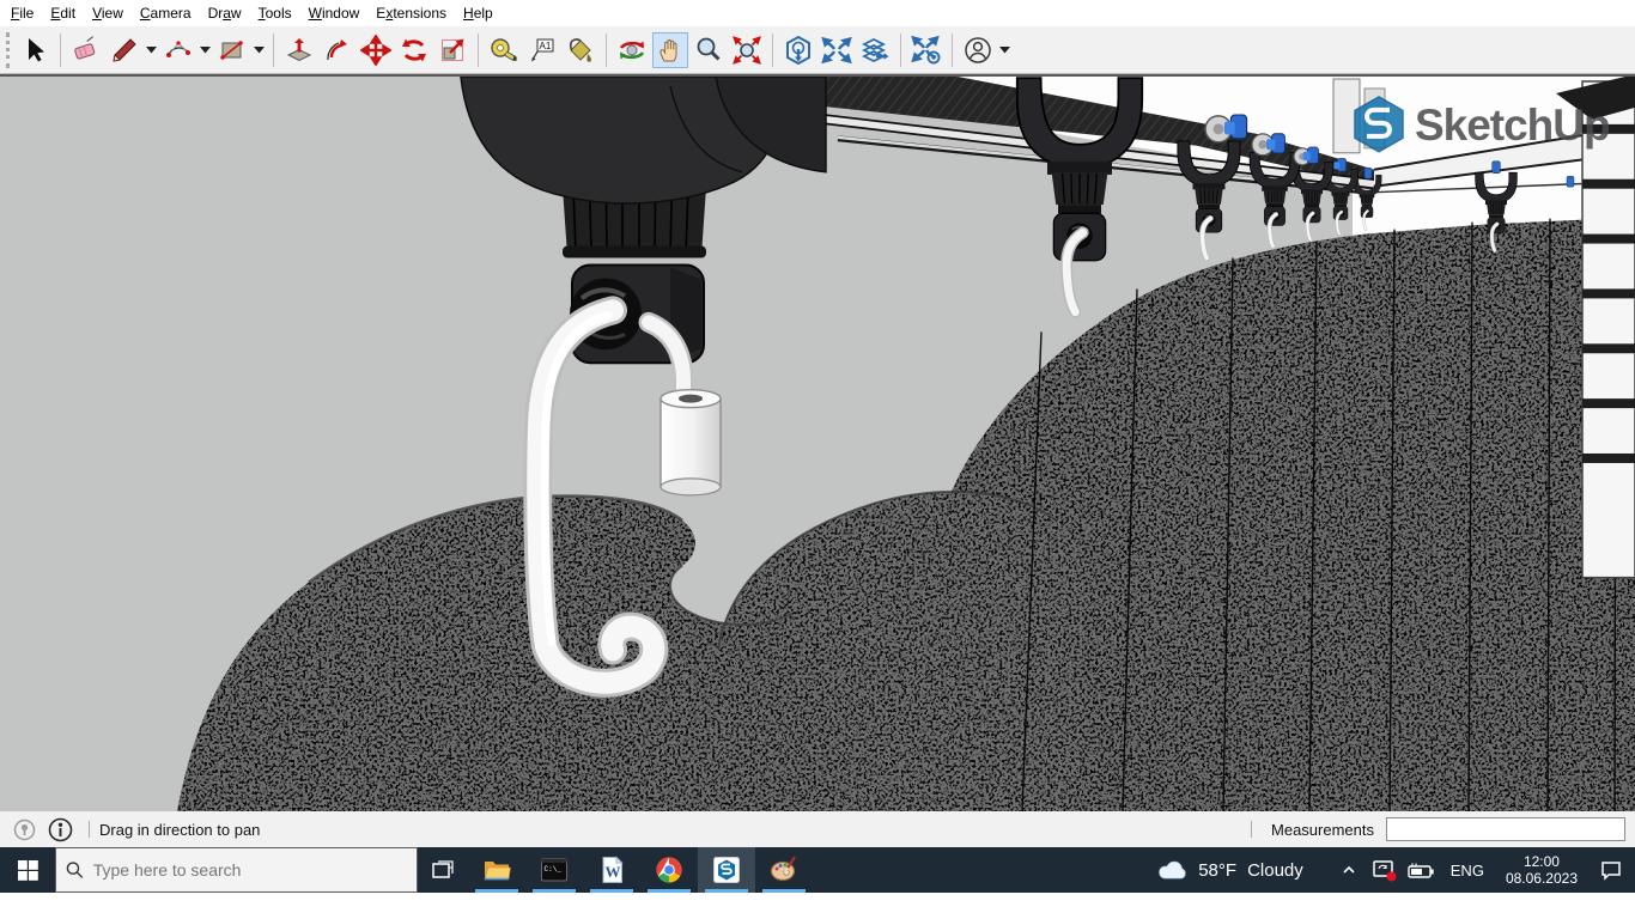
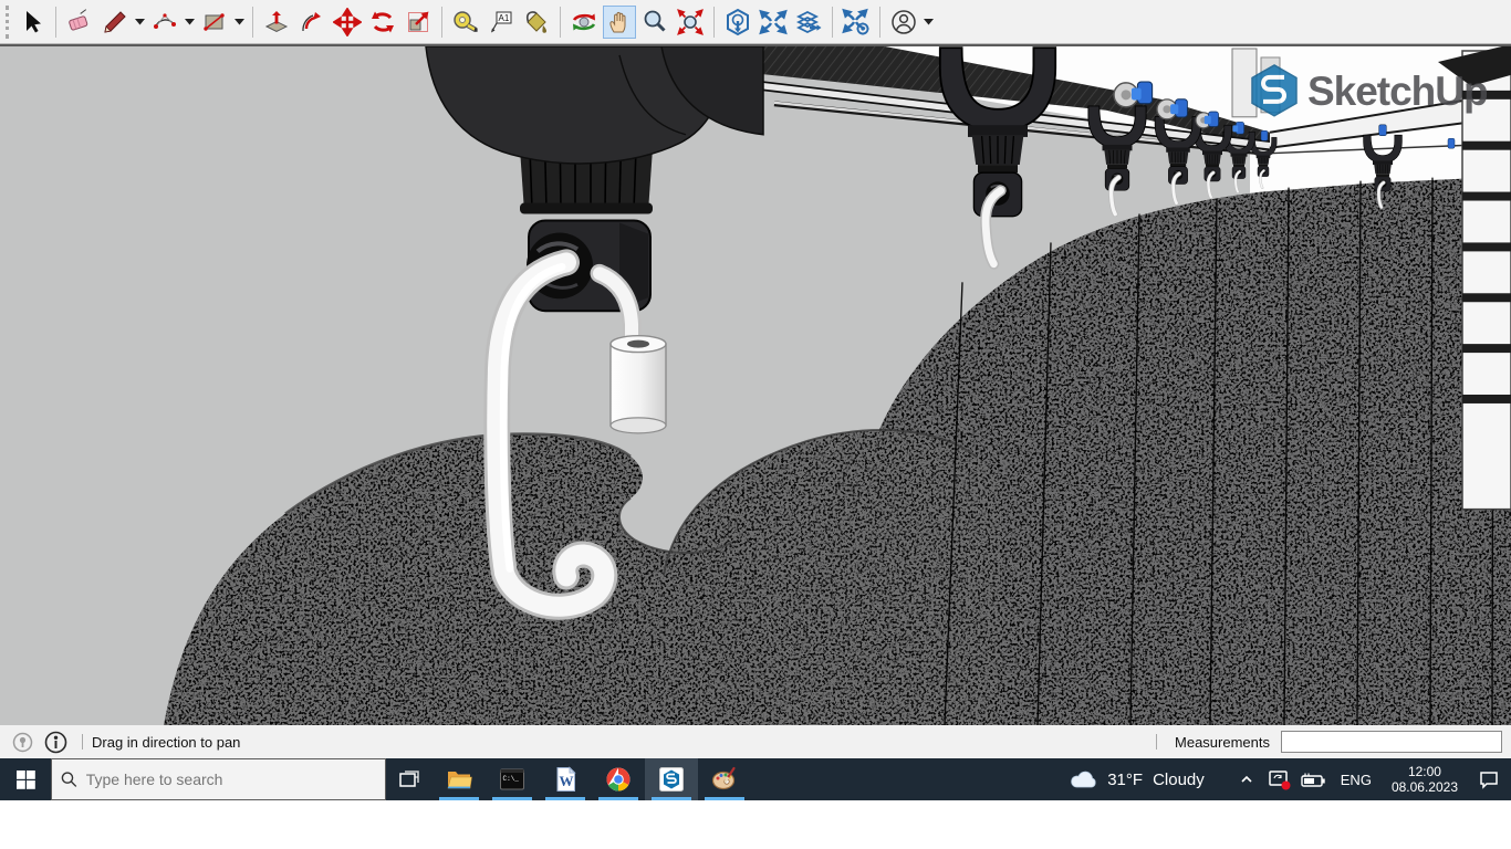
- File
- Edit
- View
- Camera
- Draw
- Tools
- Window
- Extensions
- Help
  A1
  SketchUp
  Drag in direction to pan
  Measurements
  Type here to search
  W
- 58°F
+ 31°F
  Cloudy
  ENG
  12:00
  08.06.2023
